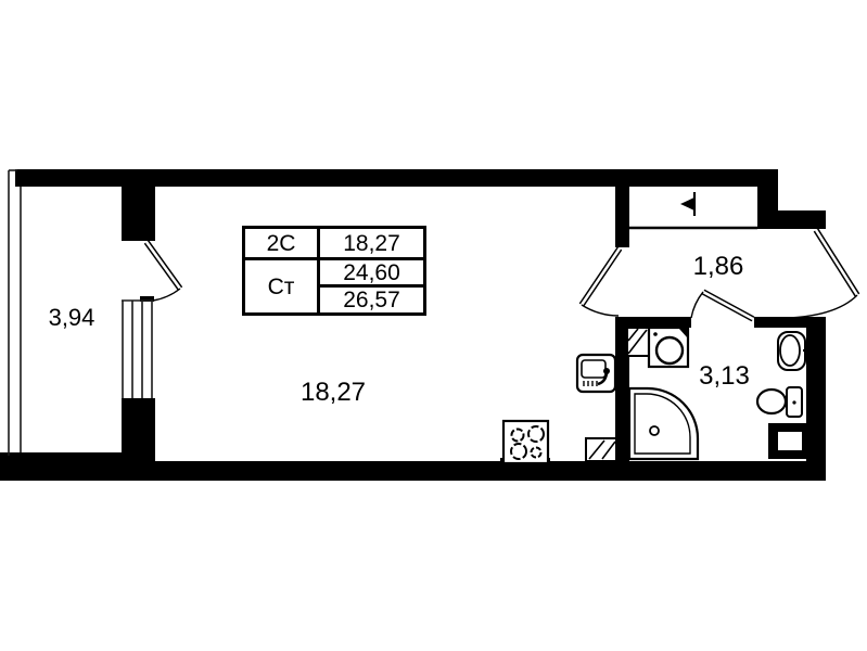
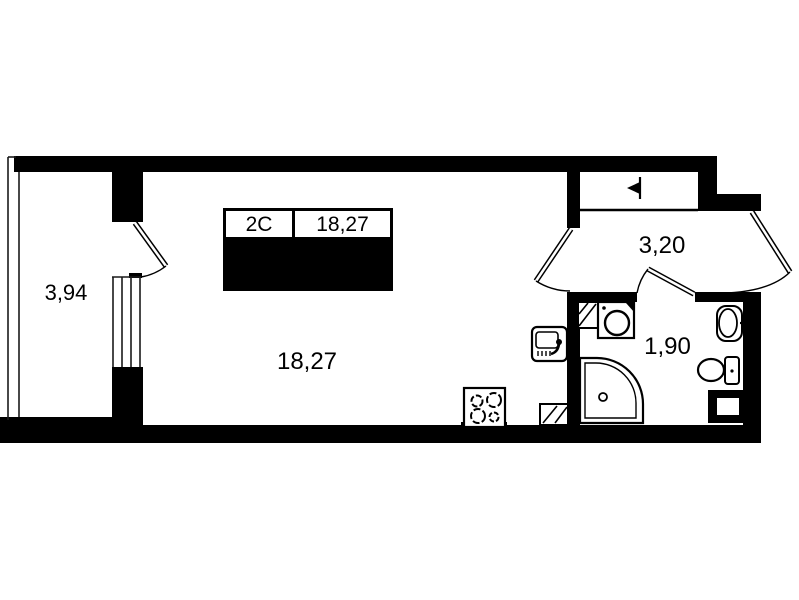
  2С
  18,27
- Ст
- 24,60
- 26,57
  3,94
  18,27
- 1,86
+ 3,20
- 3,13
+ 1,90
